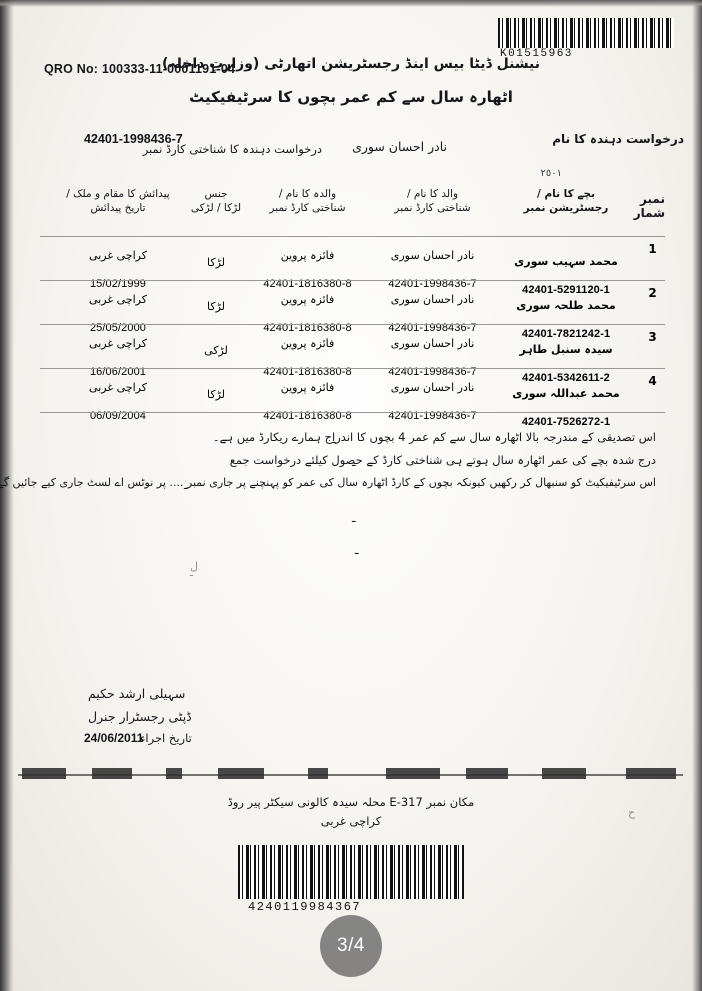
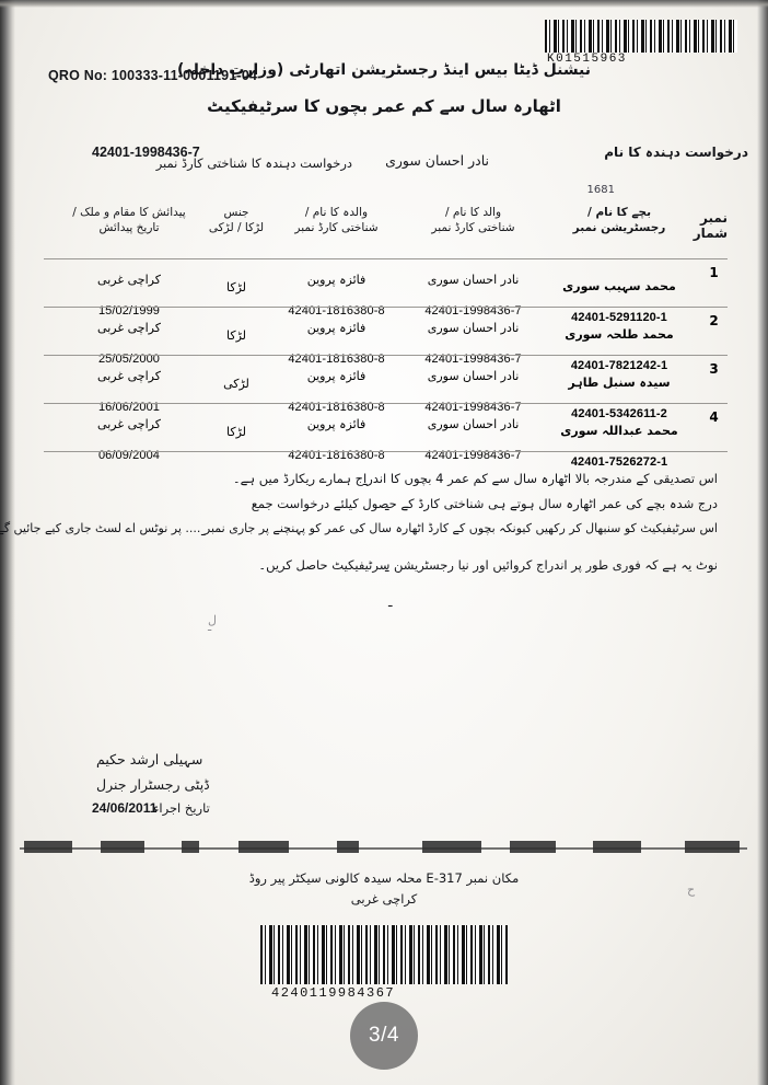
  K01515963
  نیشنل ڈیٹا بیس اینڈ رجسٹریشن اتھارٹی (وزارتِ داخلہ)
  اٹھارہ سال سے کم عمر بچوں کا سرٹیفیکیٹ
  QRO No: 100333-11-0001191-04
  درخواست دہندہ کا نام
  نادر احسان سوری
  درخواست دہندہ کا شناختی کارڈ نمبر
  42401-1998436-7
- ٢٥٠١
+ 1681
  نمبر شمار
  بچے کا نام /
  رجسٹریشن نمبر
  والد کا نام /
  شناختی کارڈ نمبر
  والدہ کا نام /
  شناختی کارڈ نمبر
  جنس
  لڑکا / لڑکی
  پیدائش کا مقام و ملک /
  تاریخ پیدائش
  1
  محمد سہیب سوری
  42401-5291120-1
  نادر احسان سوری
  42401-1998436-7
  فائزہ پروین
  42401-1816380-8
  لڑکا
  کراچی غربی
  15/02/1999
  2
  محمد طلحہ سوری
  42401-7821242-1
  نادر احسان سوری
  42401-1998436-7
  فائزہ پروین
  42401-1816380-8
  لڑکا
  کراچی غربی
  25/05/2000
  3
  سیدہ سنبل طاہر
  42401-5342611-2
  نادر احسان سوری
  42401-1998436-7
  فائزہ پروین
  42401-1816380-8
  لڑکی
  کراچی غربی
  16/06/2001
  4
  محمد عبداللہ سوری
  42401-7526272-1
  نادر احسان سوری
  42401-1998436-7
  فائزہ پروین
  42401-1816380-8
  لڑکا
  کراچی غربی
  06/09/2004
  ـ
  اس تصدیقی کے مندرجہ بالا اٹھارہ سال سے کم عمر 4 بچوں کا اندراج ہمارے ریکارڈ میں ہے۔
  ـ
  درج شدہ بچے کی عمر اٹھارہ سال ہوتے ہی شناختی کارڈ کے حصول کیلئے درخواست جمع
  ـ
  اس سرٹیفیکیٹ کو سنبھال کر رکھیں کیونکہ بچوں کے کارڈ اٹھارہ سال کی عمر کو پہنچنے پر جاری نمبر .... پر نوٹس اے لسٹ جاری کیے جائیں گے
  ـ
+ نوٹ یہ ہے کہ فوری طور پر اندراج کروائیں اور نیا رجسٹریشن سرٹیفیکیٹ حاصل کریں۔
  ـ
  ل
  ـ
  سہیلی ارشد حکیم
  ڈپٹی رجسٹرار جنرل
  تاریخ اجراء
  24/06/2011
  مکان نمبر E-317 محلہ سیدہ کالونی سیکٹر پیر روڈ
  کراچی غربی
  ح
  4240119984367
  3/4
